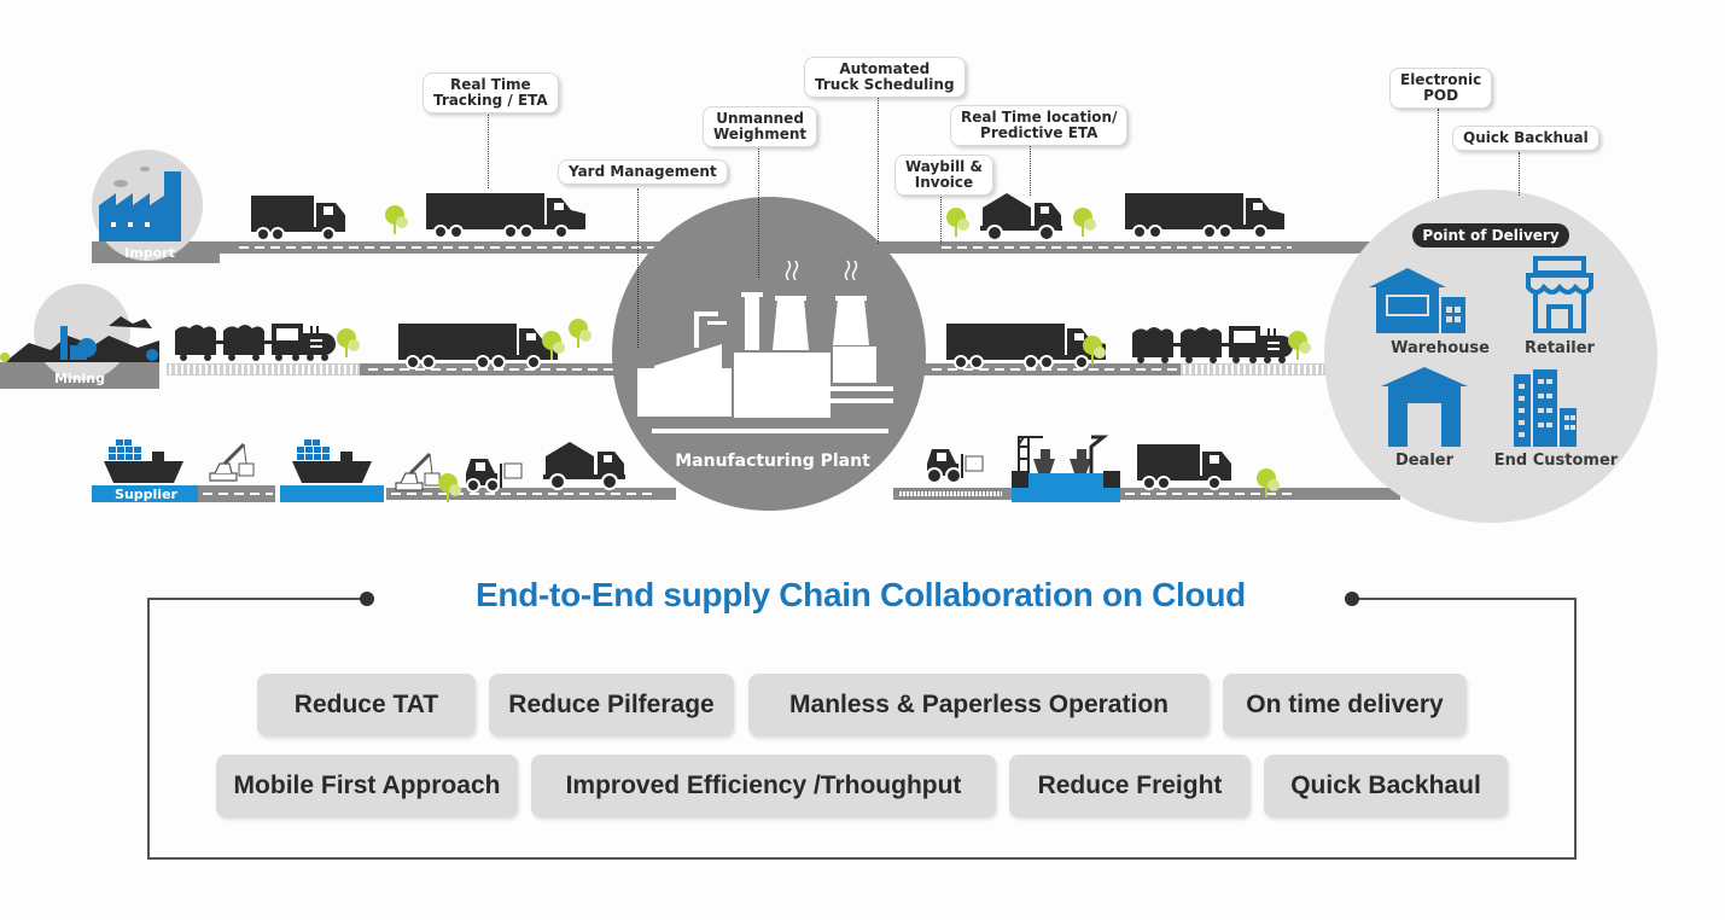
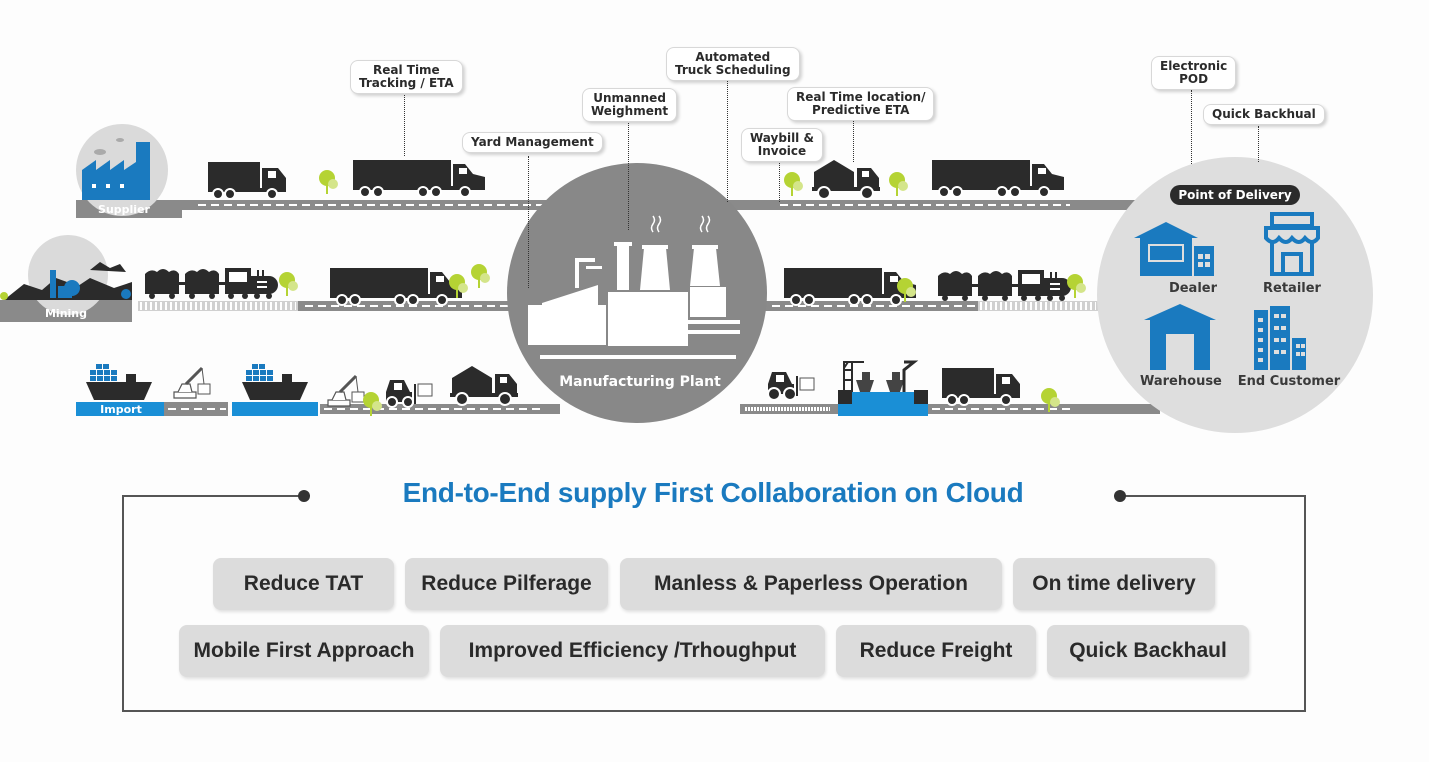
- Import
+ Supplier
  Mining
- Supplier
+ Import
  Real Time
  Tracking / ETA
  Yard Management
  Unmanned
  Weighment
  Automated
  Truck Scheduling
  Waybill &
  Invoice
  Real Time location/
  Predictive ETA
  Electronic
  POD
  Quick Backhual
  Manufacturing Plant
  Point of Delivery
- Warehouse
+ Dealer
  Retailer
- Dealer
+ Warehouse
  End Customer
- End-to-End supply Chain Collaboration on Cloud
+ End-to-End supply First Collaboration on Cloud
  Reduce TAT
  Reduce Pilferage
  Manless & Paperless Operation
  On time delivery
  Mobile First Approach
  Improved Efficiency /Trhoughput
  Reduce Freight
  Quick Backhaul
